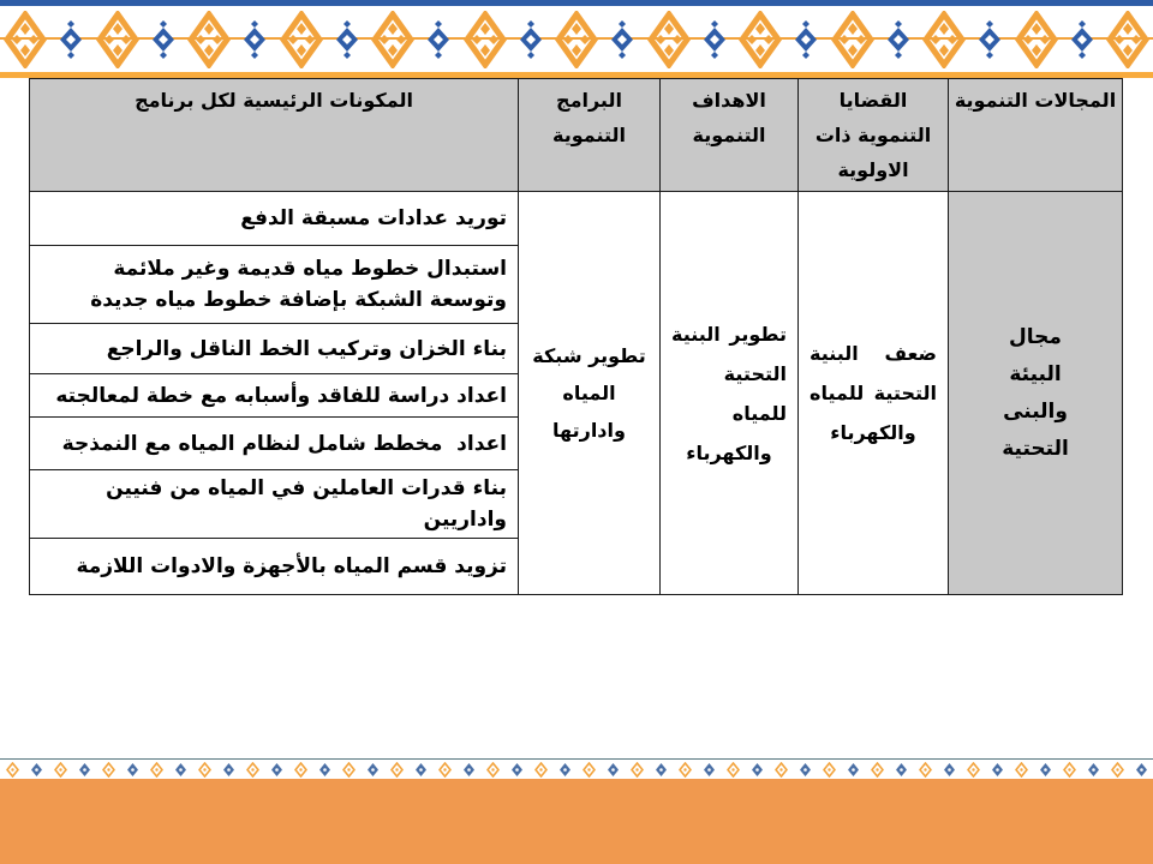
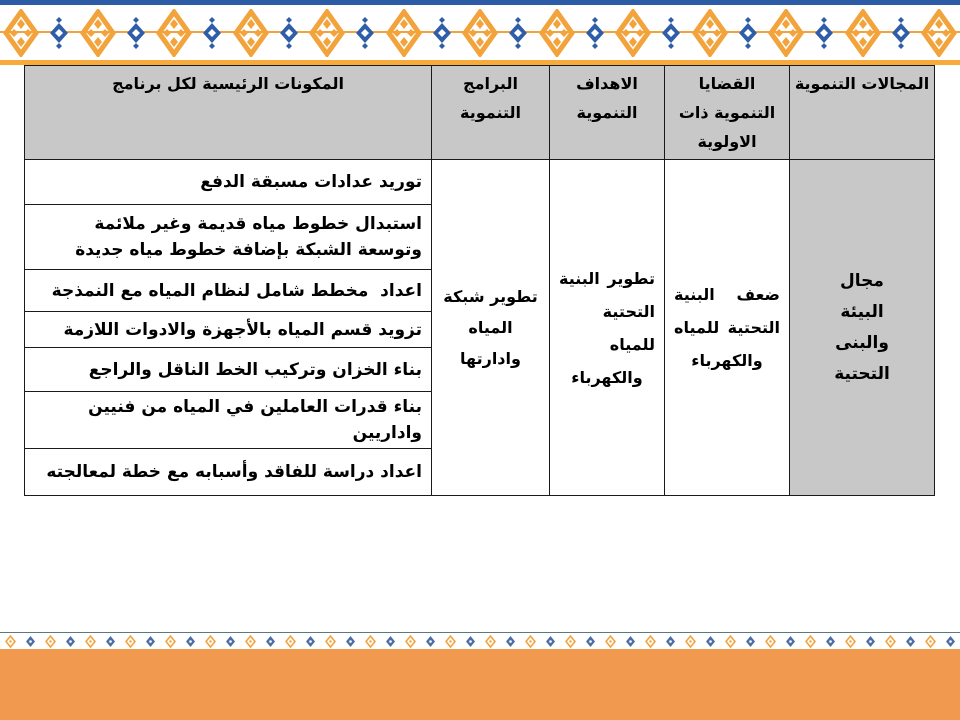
  المجالات التنموية	القضايا التنموية ذات الاولوية	الاهداف التنموية	البرامج التنموية	المكونات الرئيسية لكل برنامج
  مجال البيئة والبنى التحتية	ضعف البنية التحتية للمياه والكهرباء	تطوير البنية التحتية للمياه والكهرباء	تطوير شبكة المياه وادارتها	توريد عدادات مسبقة الدفع
  استبدال خطوط مياه قديمة وغير ملائمة وتوسعة الشبكة بإضافة خطوط مياه جديدة
- بناء الخزان وتركيب الخط الناقل والراجع
+ اعداد مخطط شامل لنظام المياه مع النمذجة
- اعداد دراسة للفاقد وأسبابه مع خطة لمعالجته
+ تزويد قسم المياه بالأجهزة والادوات اللازمة
- اعداد مخطط شامل لنظام المياه مع النمذجة
+ بناء الخزان وتركيب الخط الناقل والراجع
  بناء قدرات العاملين في المياه من فنيين واداريين
- تزويد قسم المياه بالأجهزة والادوات اللازمة
+ اعداد دراسة للفاقد وأسبابه مع خطة لمعالجته
